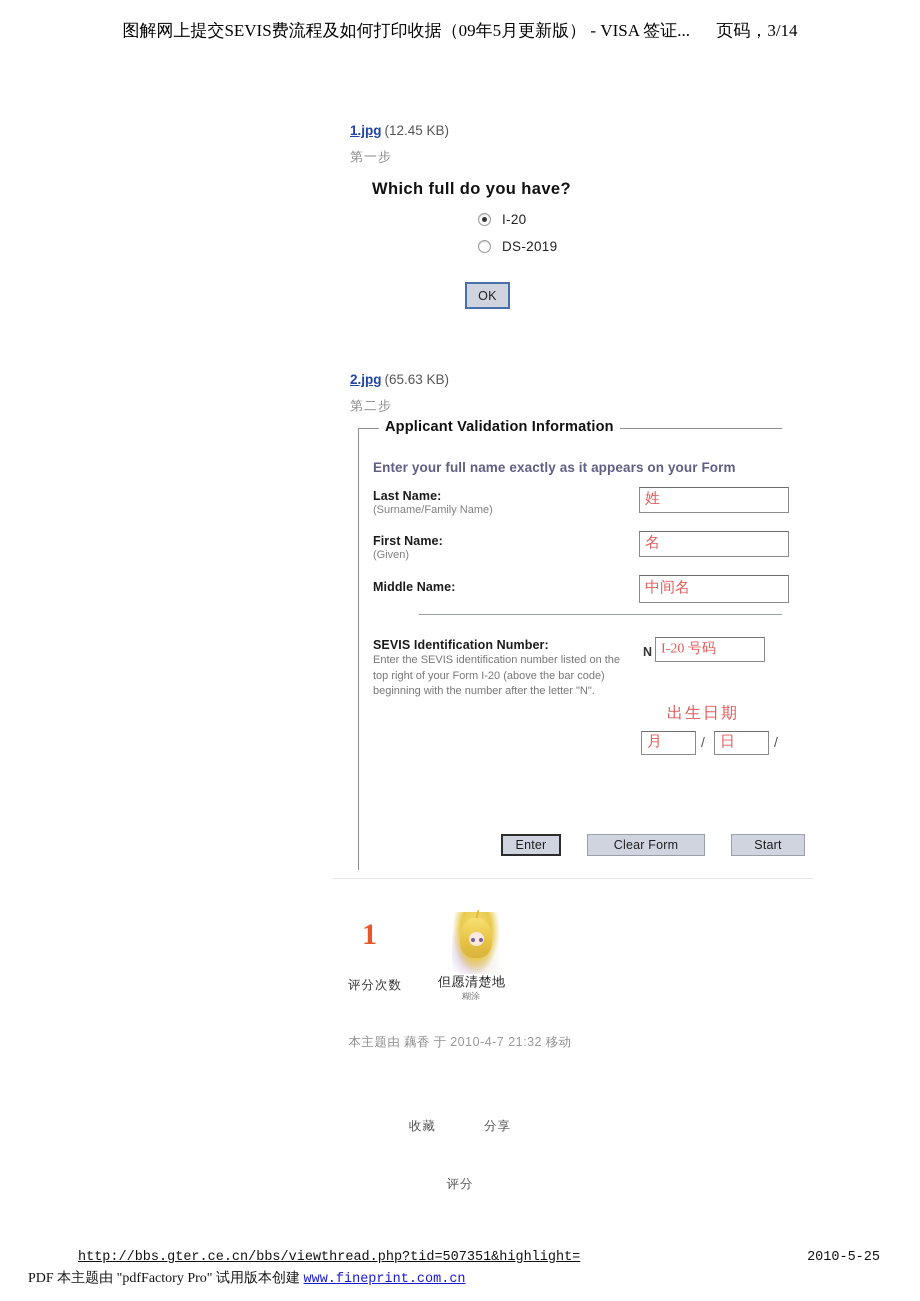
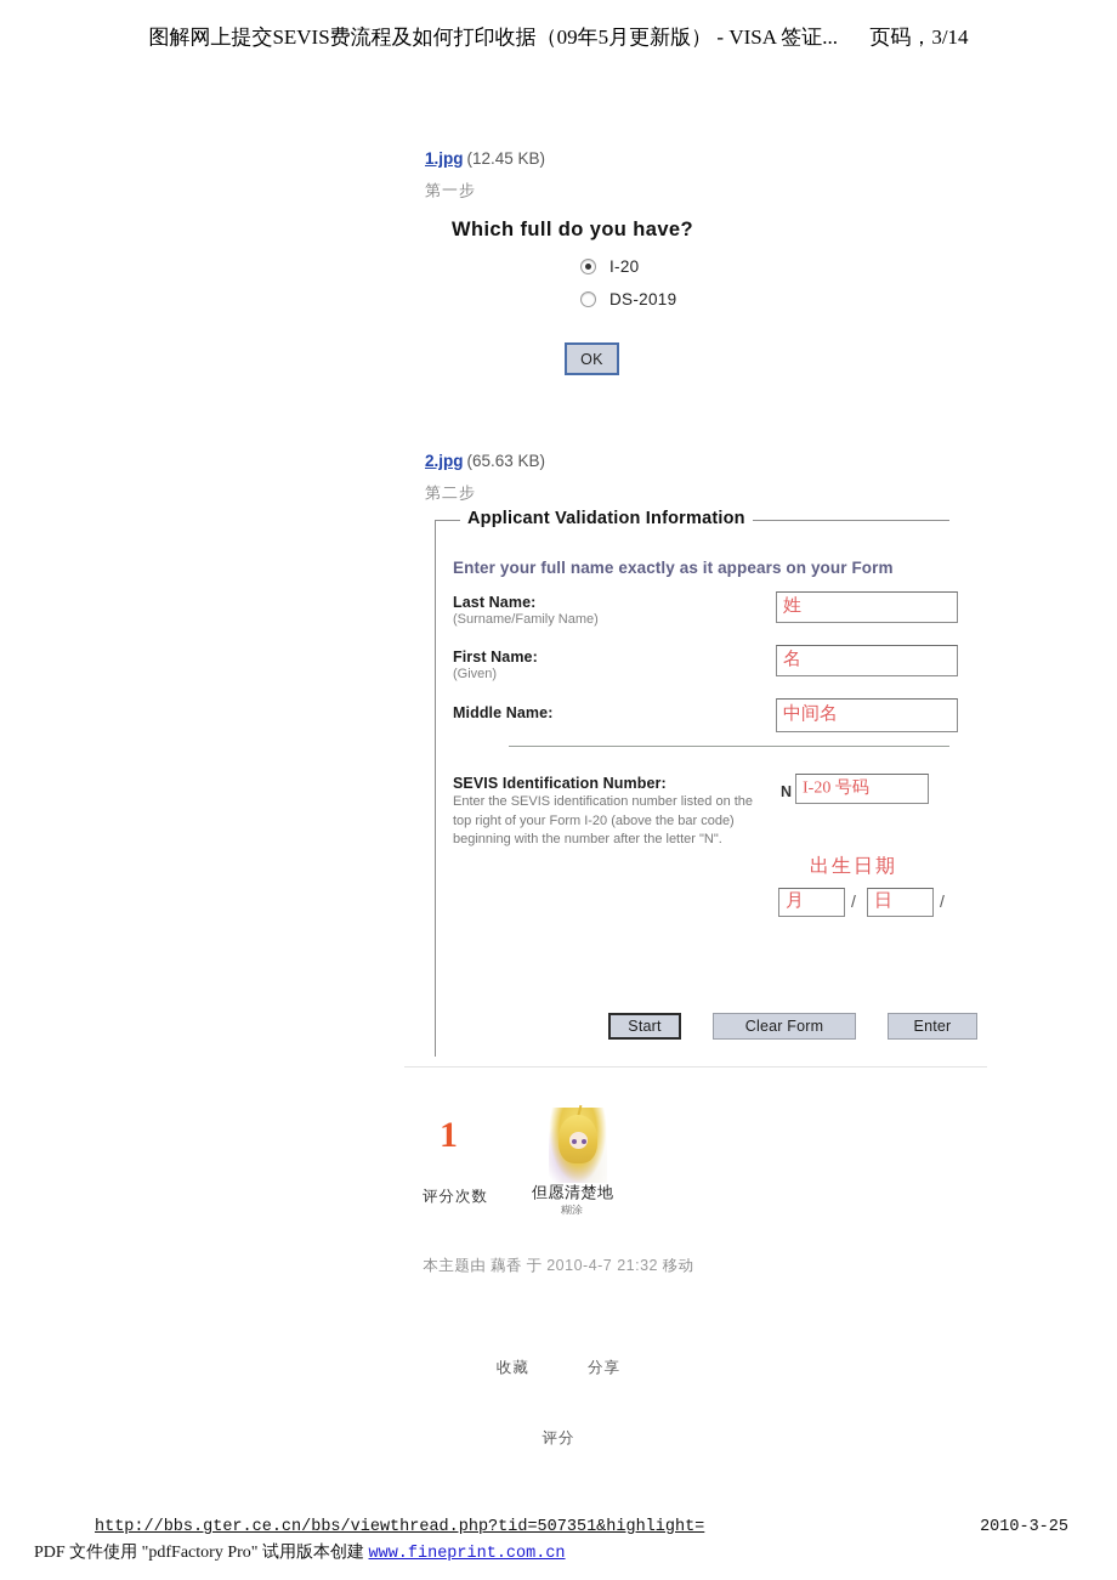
  图解网上提交SEVIS费流程及如何打印收据（09年5月更新版） - VISA 签证... 页码，3/14
  1.jpg (12.45 KB)
  第一步
  Which full do you have?
  I-20
  DS-2019
  OK
  2.jpg (65.63 KB)
  第二步
  Applicant Validation Information
  Enter your full name exactly as it appears on your Form
  Last Name:
  (Surname/Family Name)
  姓
  First Name:
  (Given)
  名
  Middle Name:
  中间名
  SEVIS Identification Number:
  Enter the SEVIS identification number listed on the top right of your Form I-20 (above the bar code) beginning with the number after the letter "N".
  N
  I-20 号码
  出生日期
  月
  /
  日
  /
- Enter
+ Start
  Clear Form
- Start
+ Enter
  1
  评分次数
  但愿清楚地
  糊涂
  本主题由 藕香 于 2010-4-7 21:32 移动
  收藏 分享
  评分
  http://bbs.gter.ce.cn/bbs/viewthread.php?tid=507351&highlight=
- 2010-5-25
+ 2010-3-25
- PDF 本主题由 "pdfFactory Pro" 试用版本创建 www.fineprint.com.cn
+ PDF 文件使用 "pdfFactory Pro" 试用版本创建 www.fineprint.com.cn
